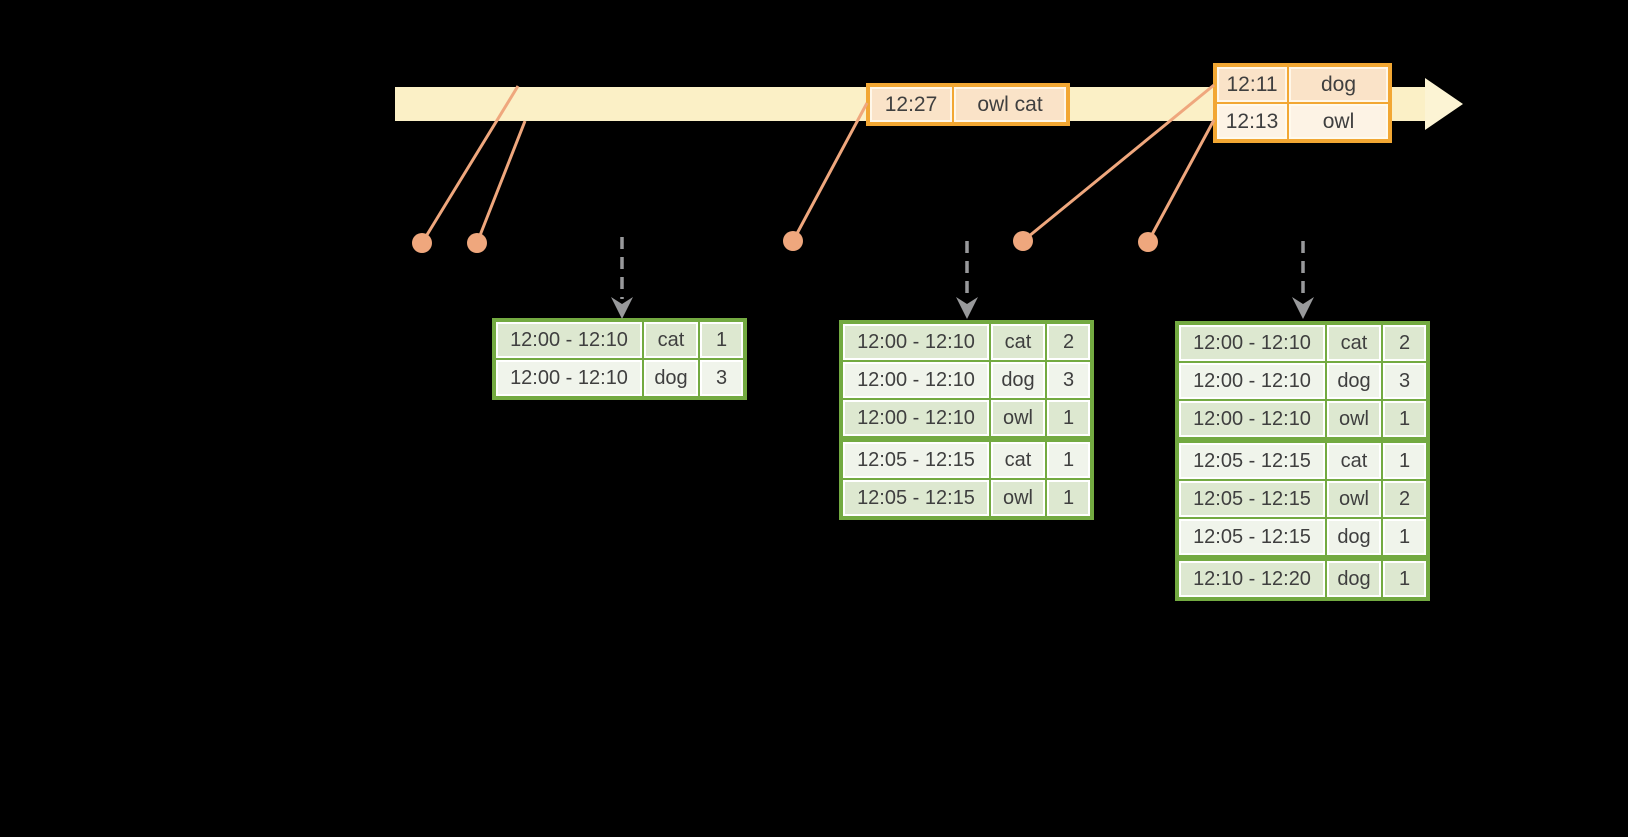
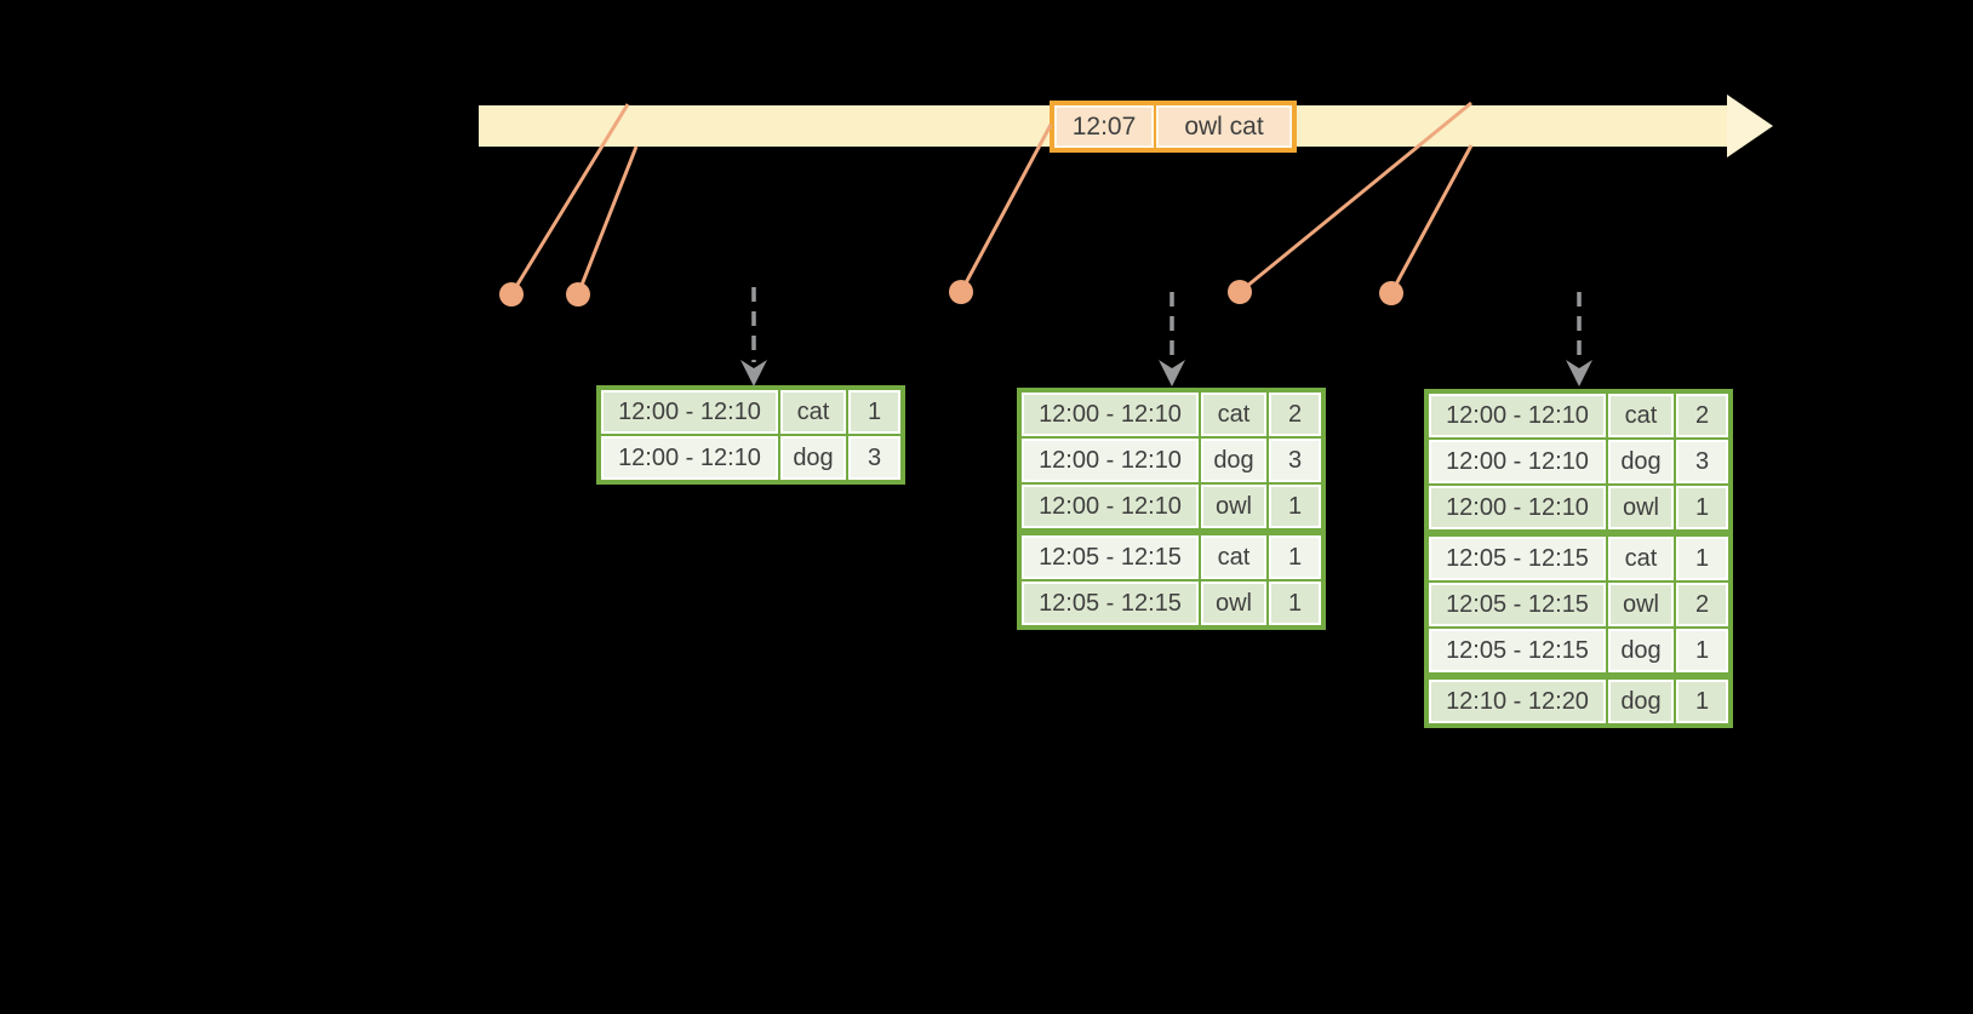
- 12:27	owl cat
+ 12:07	owl cat
- 12:11	dog
- 12:13	owl
  12:00 - 12:10	cat	1
  12:00 - 12:10	dog	3
  12:00 - 12:10	cat	2
  12:00 - 12:10	dog	3
  12:00 - 12:10	owl	1
  12:05 - 12:15	cat	1
  12:05 - 12:15	owl	1
  12:00 - 12:10	cat	2
  12:00 - 12:10	dog	3
  12:00 - 12:10	owl	1
  12:05 - 12:15	cat	1
  12:05 - 12:15	owl	2
  12:05 - 12:15	dog	1
  12:10 - 12:20	dog	1
